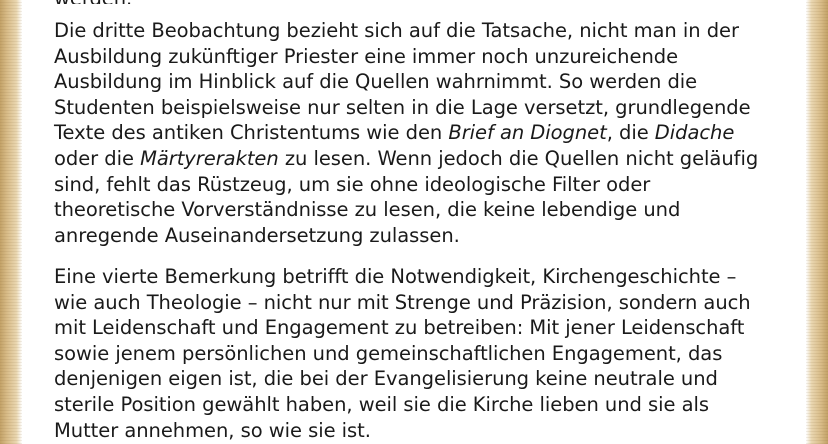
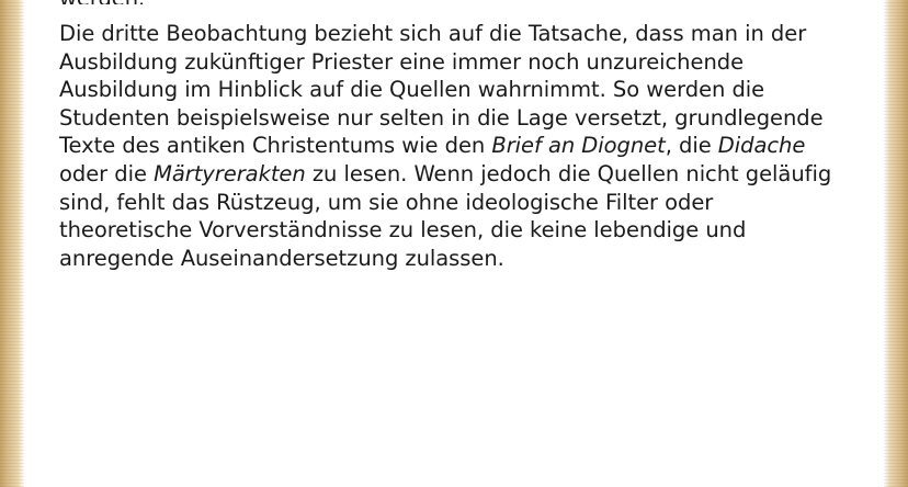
- Die dritte Beobachtung bezieht sich auf die Tatsache, nicht man in der Ausbildung zukünftiger Priester eine immer noch unzureichende Ausbildung im Hinblick auf die Quellen wahrnimmt. So werden die Studenten beispielsweise nur selten in die Lage versetzt, grundlegende Texte des antiken Christentums wie den Brief an Diognet, die Didache oder die Märtyrerakten zu lesen. Wenn jedoch die Quellen nicht geläufig sind, fehlt das Rüstzeug, um sie ohne ideologische Filter oder theoretische Vorverständnisse zu lesen, die keine lebendige und anregende Auseinandersetzung zulassen.
+ Die dritte Beobachtung bezieht sich auf die Tatsache, dass man in der Ausbildung zukünftiger Priester eine immer noch unzureichende Ausbildung im Hinblick auf die Quellen wahrnimmt. So werden die Studenten beispielsweise nur selten in die Lage versetzt, grundlegende Texte des antiken Christentums wie den Brief an Diognet, die Didache oder die Märtyrerakten zu lesen. Wenn jedoch die Quellen nicht geläufig sind, fehlt das Rüstzeug, um sie ohne ideologische Filter oder theoretische Vorverständnisse zu lesen, die keine lebendige und anregende Auseinandersetzung zulassen.
- Eine vierte Bemerkung betrifft die Notwendigkeit, Kirchengeschichte – wie auch Theologie – nicht nur mit Strenge und Präzision, sondern auch mit Leidenschaft und Engagement zu betreiben: Mit jener Leidenschaft sowie jenem persönlichen und gemeinschaftlichen Engagement, das denjenigen eigen ist, die bei der Evangelisierung keine neutrale und sterile Position gewählt haben, weil sie die Kirche lieben und sie als Mutter annehmen, so wie sie ist.
